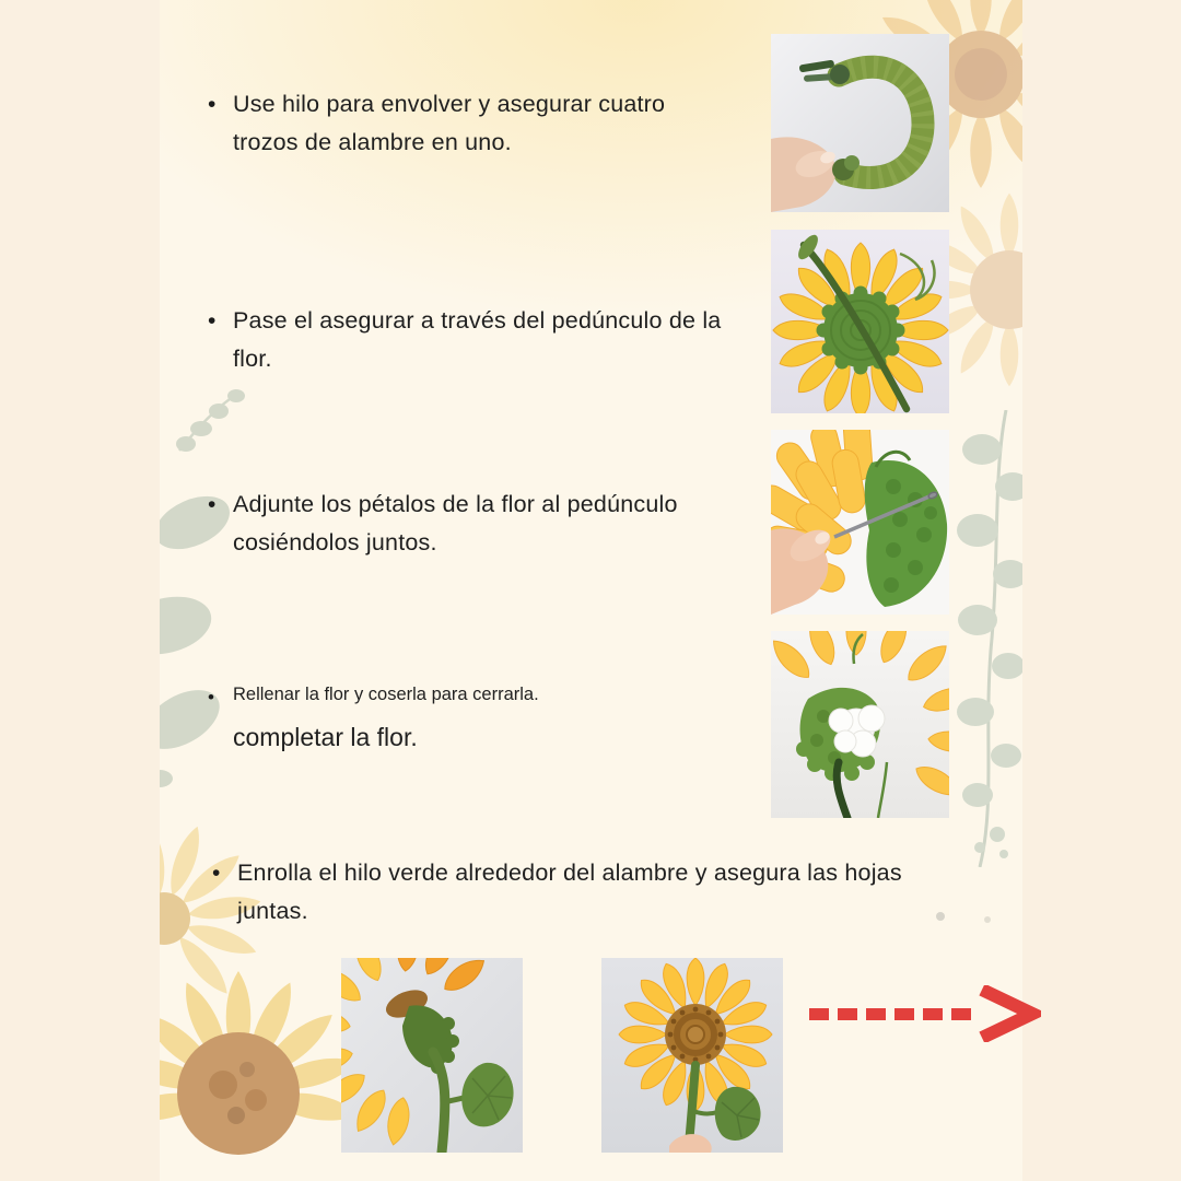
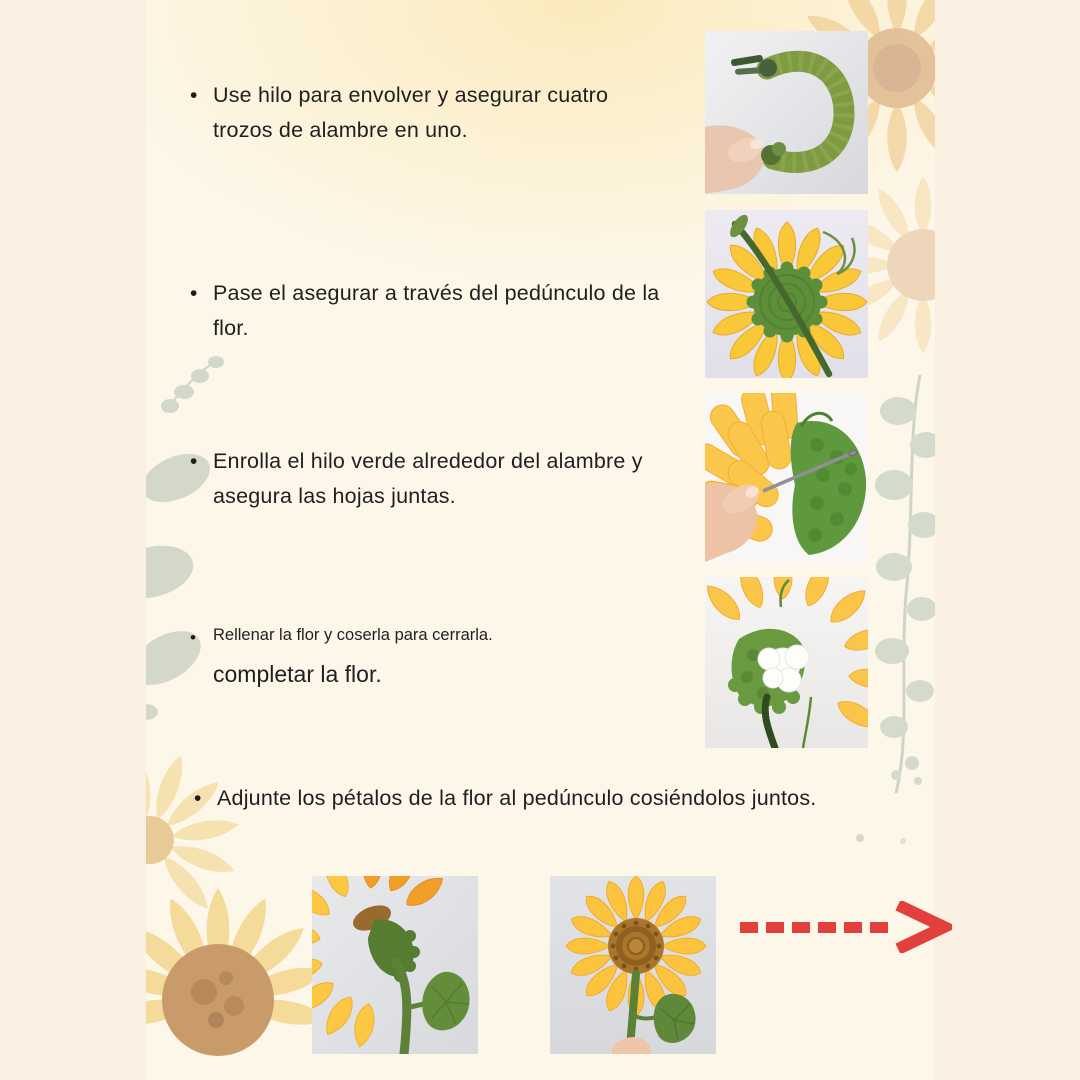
  •
  Use hilo para envolver y asegurar cuatro trozos de alambre en uno.
  •
  Pase el asegurar a través del pedúnculo de la flor.
  •
- Adjunte los pétalos de la flor al pedúnculo cosiéndolos juntos.
+ Enrolla el hilo verde alrededor del alambre y asegura las hojas juntas.
  •
  Rellenar la flor y coserla para cerrarla.
  completar la flor.
  •
- Enrolla el hilo verde alrededor del alambre y asegura las hojas juntas.
+ Adjunte los pétalos de la flor al pedúnculo cosiéndolos juntos.
